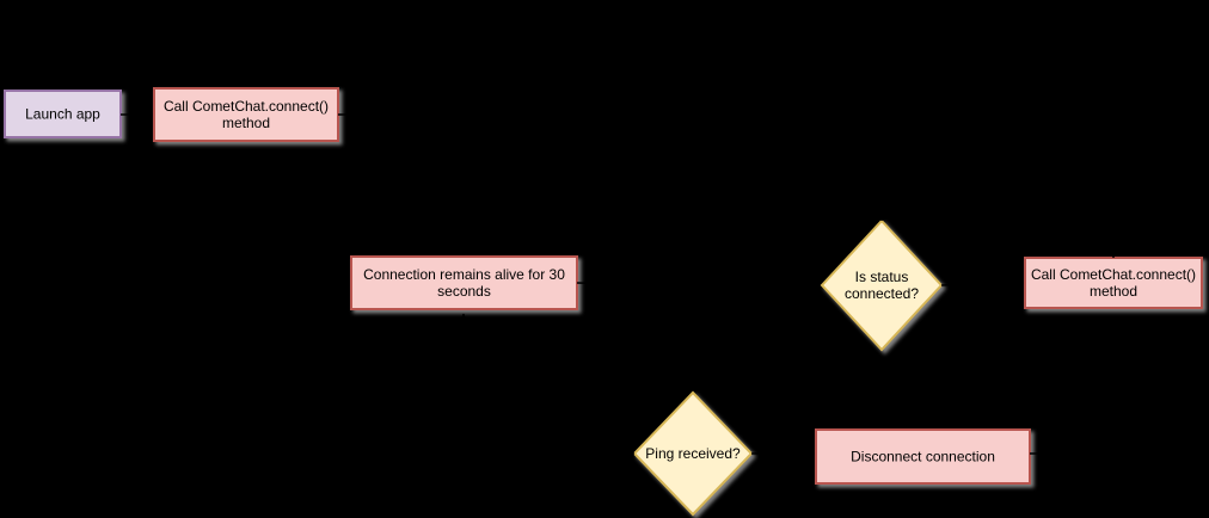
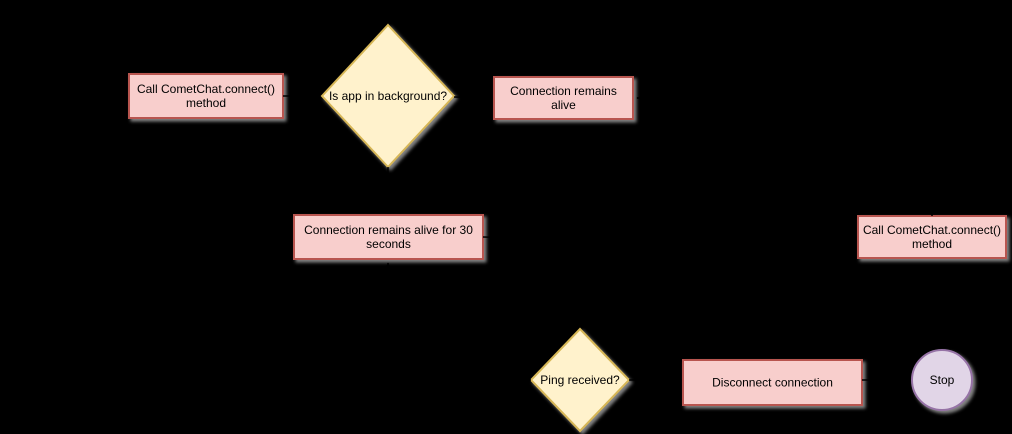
- Launch app
  Call CometChat.connect() method
+ Is app in background?
+ Connection remains alive
  Connection remains alive for 30 seconds
- Is status connected?
  Call CometChat.connect() method
  Ping received?
  Disconnect connection
+ Stop
